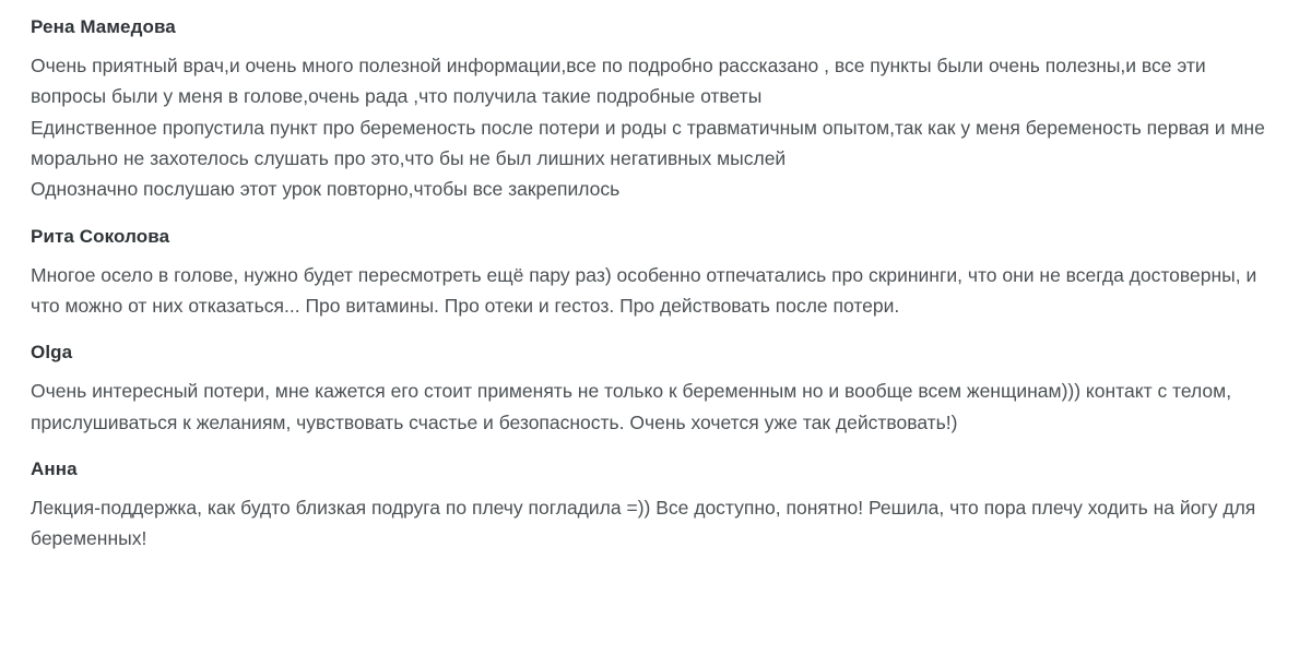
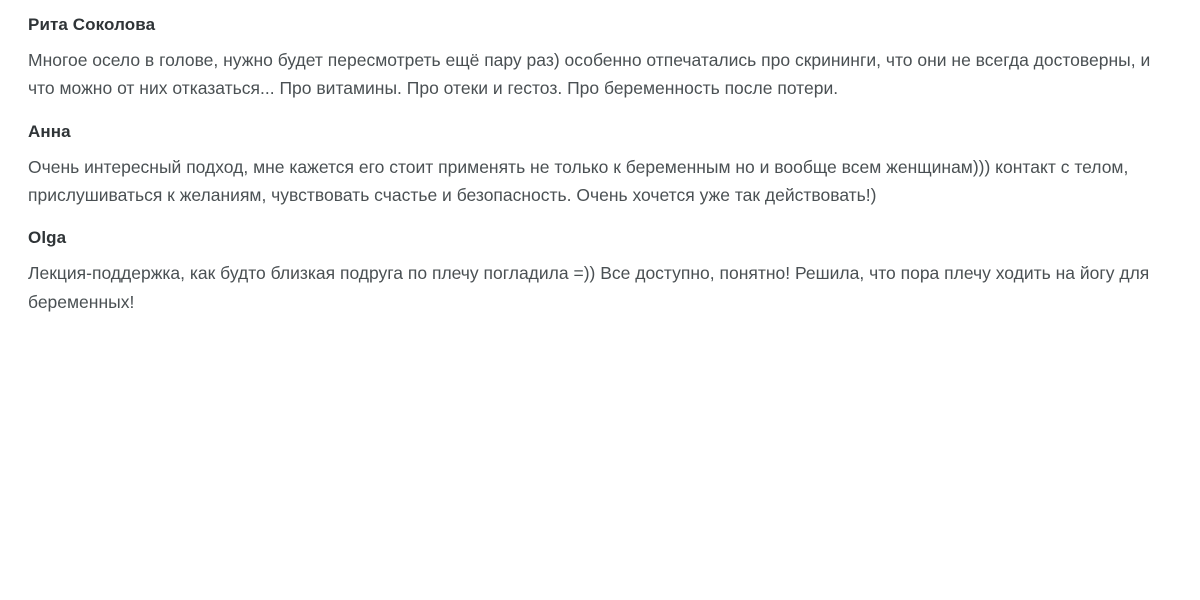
- Рена Мамедова
- Очень приятный врач,и очень много полезной информации,все по подробно рассказано , все пункты были очень полезны,и все эти вопросы были у меня в голове,очень рада ,что получила такие подробные ответы
- Единственное пропустила пункт про беременость после потери и роды с травматичным опытом,так как у меня беременость первая и мне морально не захотелось слушать про это,что бы не был лишних негативных мыслей
- Однозначно послушаю этот урок повторно,чтобы все закрепилось
  Рита Соколова
- Многое осело в голове, нужно будет пересмотреть ещё пару раз) особенно отпечатались про скрининги, что они не всегда достоверны, и что можно от них отказаться... Про витамины. Про отеки и гестоз. Про действовать после потери.
+ Многое осело в голове, нужно будет пересмотреть ещё пару раз) особенно отпечатались про скрининги, что они не всегда достоверны, и что можно от них отказаться... Про витамины. Про отеки и гестоз. Про беременность после потери.
- Olga
+ Анна
- Очень интересный потери, мне кажется его стоит применять не только к беременным но и вообще всем женщинам))) контакт с телом, прислушиваться к желаниям, чувствовать счастье и безопасность. Очень хочется уже так действовать!)
+ Очень интересный подход, мне кажется его стоит применять не только к беременным но и вообще всем женщинам))) контакт с телом, прислушиваться к желаниям, чувствовать счастье и безопасность. Очень хочется уже так действовать!)
- Анна
+ Olga
  Лекция-поддержка, как будто близкая подруга по плечу погладила =)) Все доступно, понятно! Решила, что пора плечу ходить на йогу для беременных!
